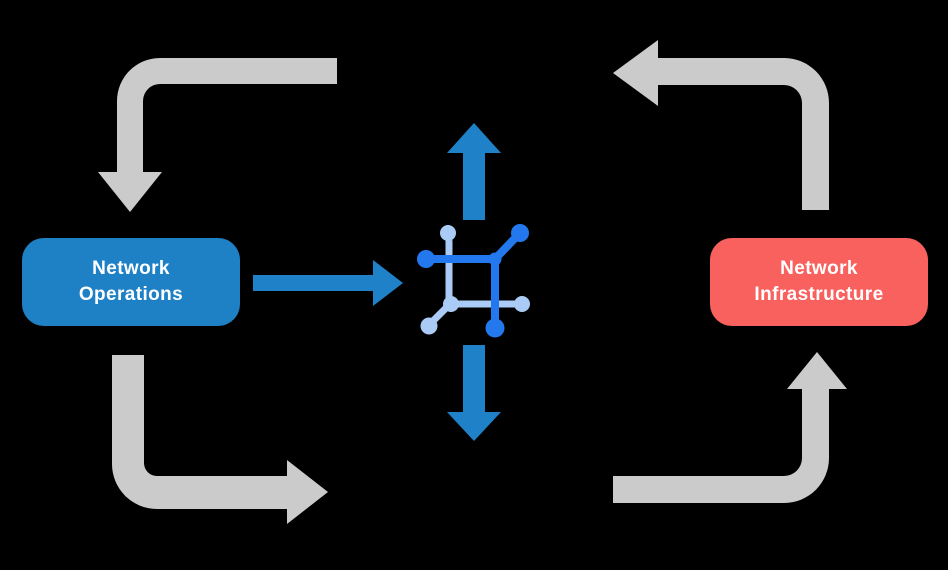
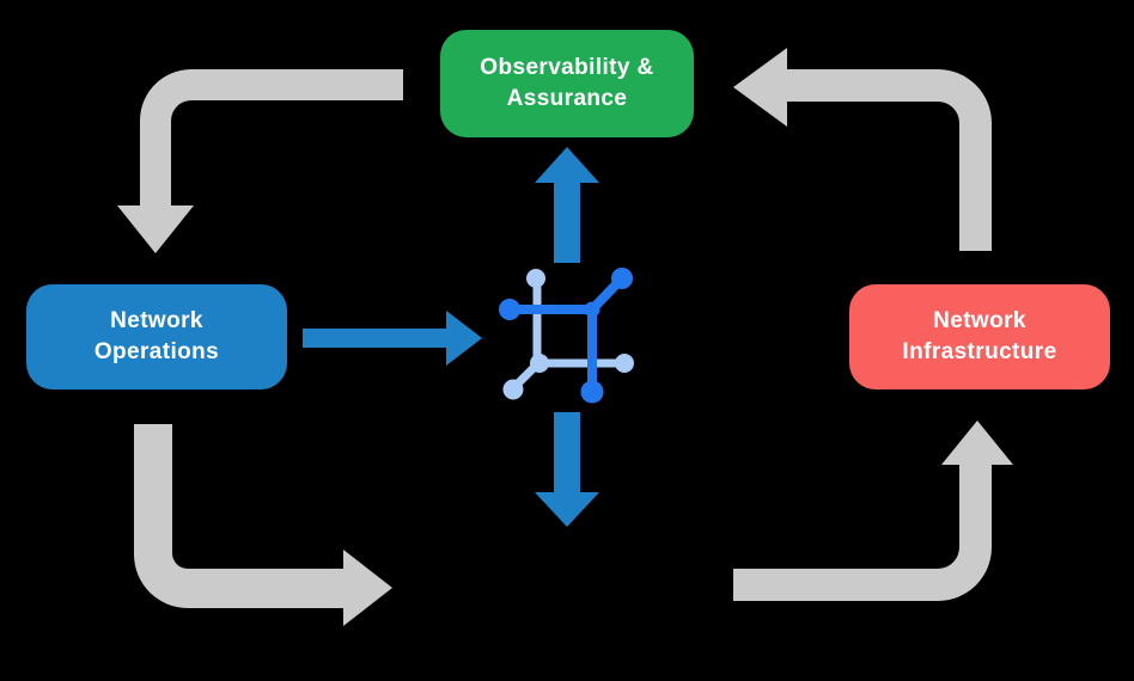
+ Observability &
+ Assurance
  Network
  Operations
  Network
  Infrastructure
